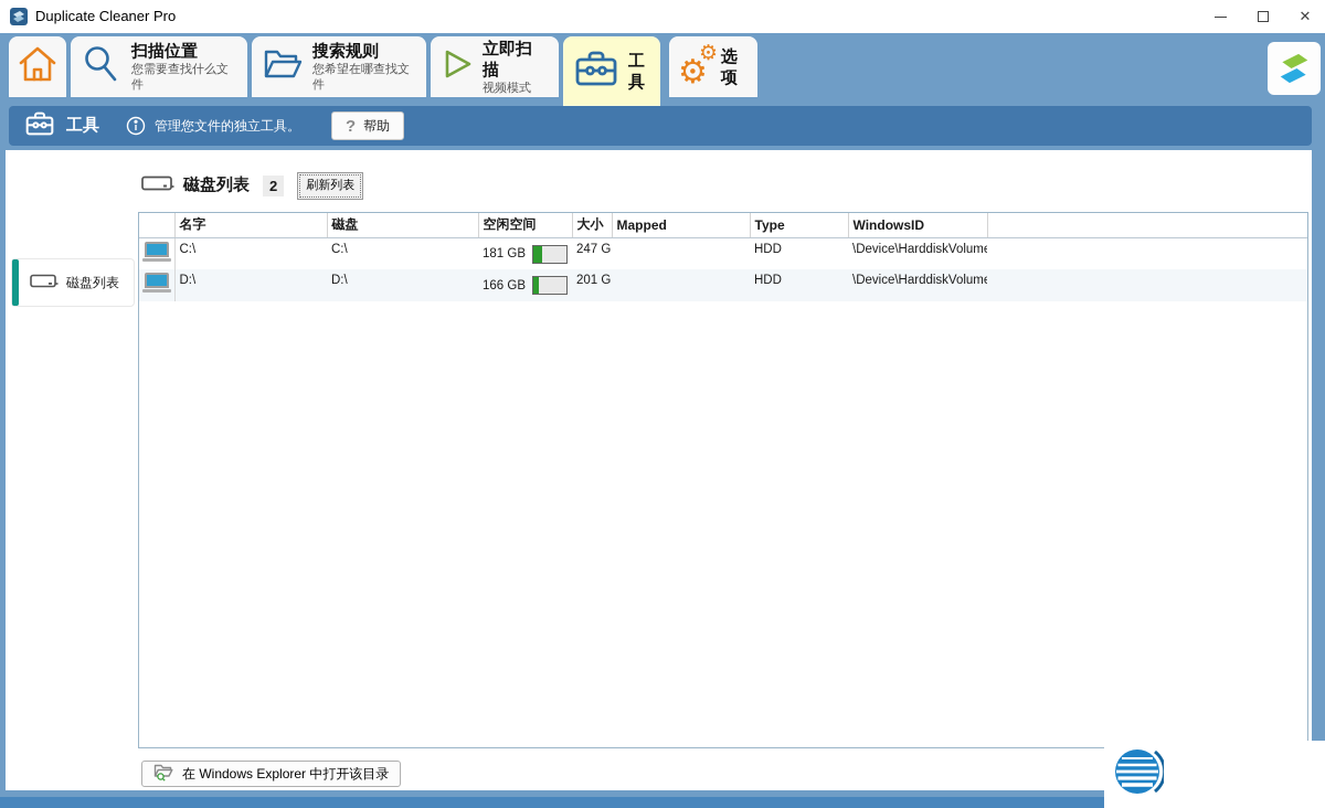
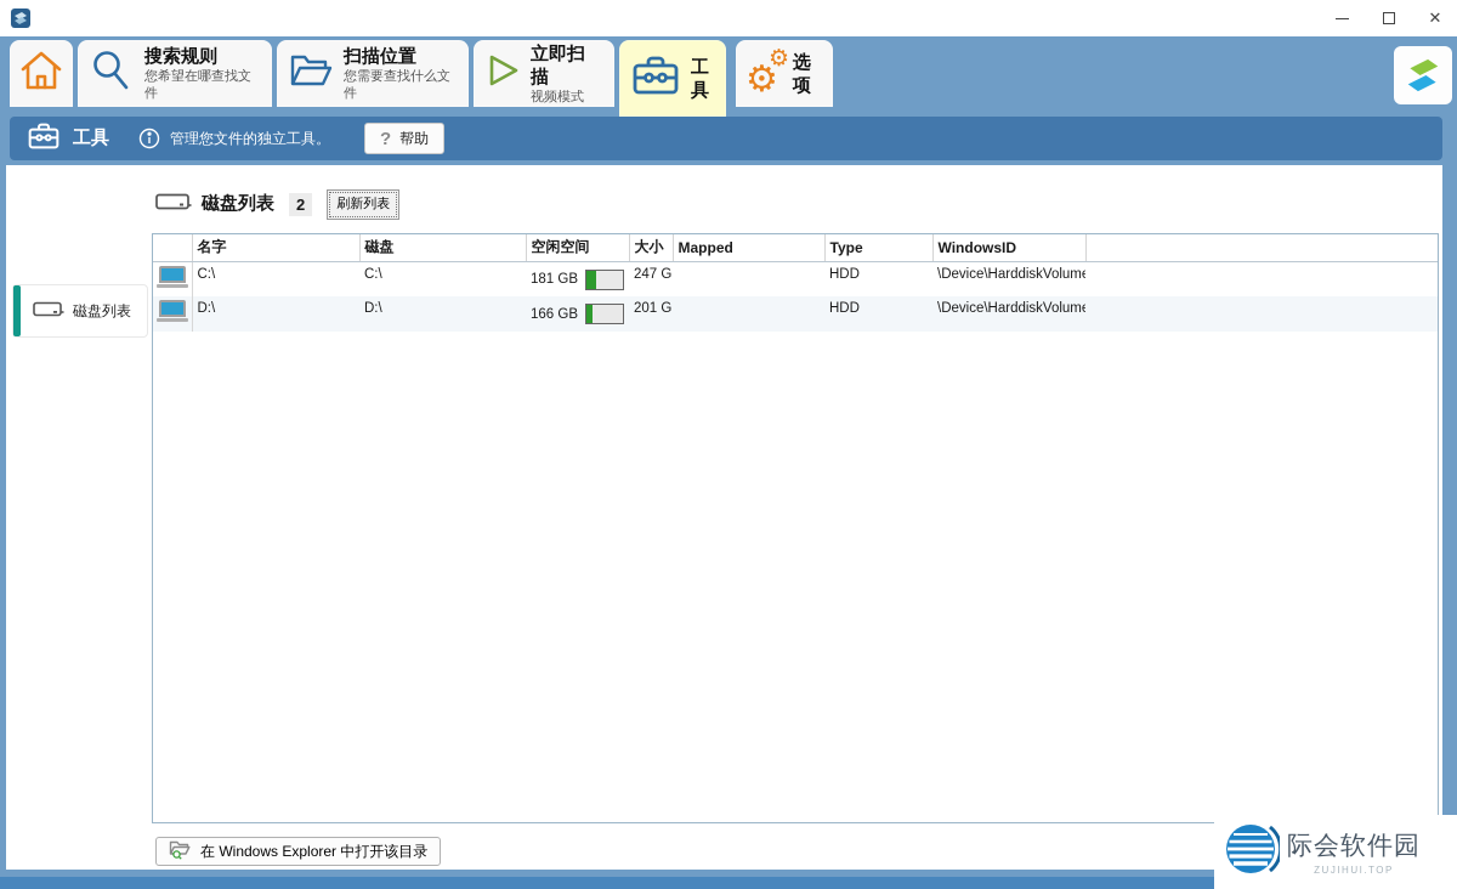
- Duplicate Cleaner Pro
  ✕
- 扫描位置
+ 搜索规则
- 您需要查找什么文件
+ 您希望在哪查找文件
- 搜索规则
+ 扫描位置
- 您希望在哪查找文件
+ 您需要查找什么文件
  立即扫描
  视频模式
  工具
  ⚙
  ⚙
  选项
  工具
  管理您文件的独立工具。
  ?
  帮助
  磁盘列表
  磁盘列表
  2
  刷新列表
  	名字	磁盘	空闲空间	大小	Mapped	Type	WindowsID
  	C:\	C:\	181 GB	247 G		HDD	\Device\HarddiskVolum
  	D:\	D:\	166 GB	201 G		HDD	\Device\HarddiskVolum
  在 Windows Explorer 中打开该目录
+ 际会软件园
+ ZUJIHUI.TOP
